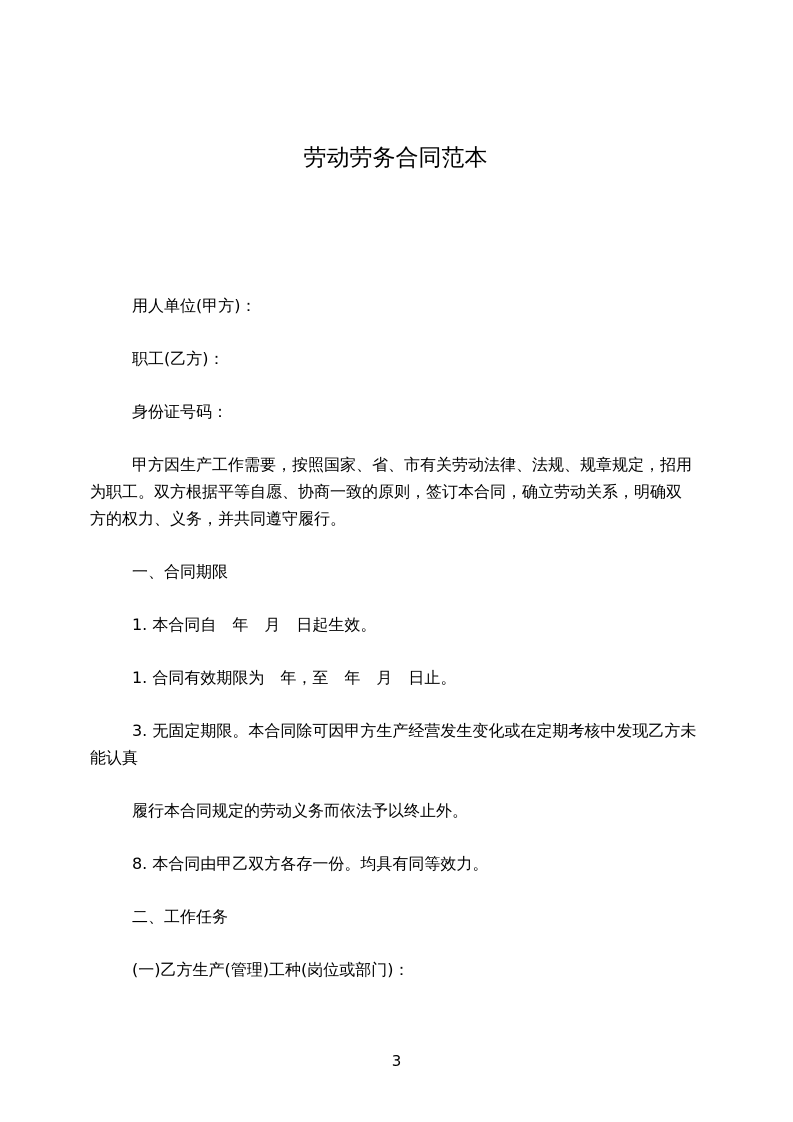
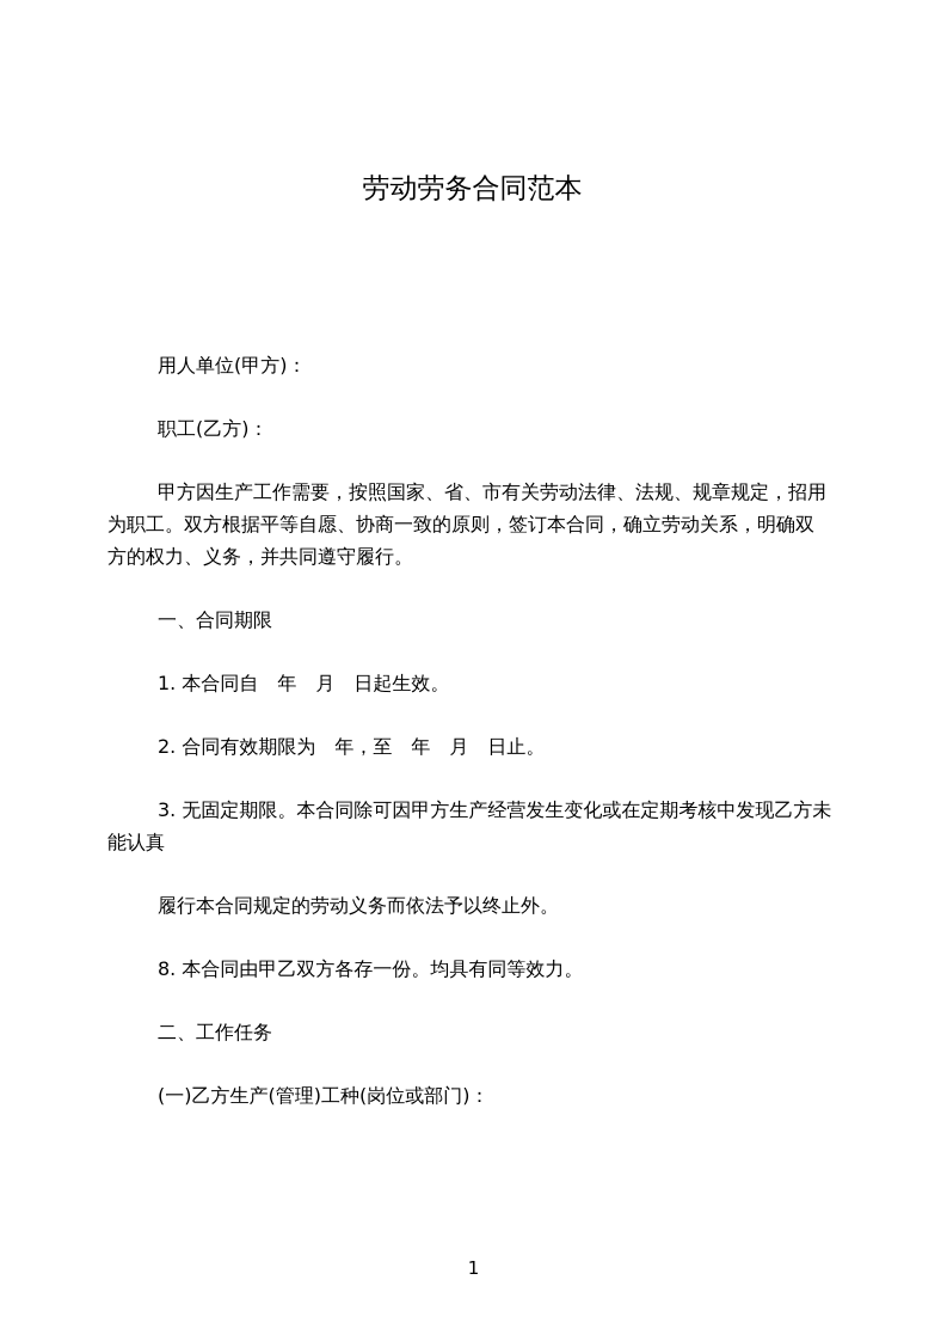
  劳动劳务合同范本
  用人单位(甲方)：
  职工(乙方)：
- 身份证号码：
  甲方因生产工作需要，按照国家、省、市有关劳动法律、法规、规章规定，招用
  为职工。双方根据平等自愿、协商一致的原则，签订本合同，确立劳动关系，明确双
  方的权力、义务，并共同遵守履行。
  一、合同期限
  1. 本合同自 年 月 日起生效。
- 1. 合同有效期限为 年，至 年 月 日止。
+ 2. 合同有效期限为 年，至 年 月 日止。
  3. 无固定期限。本合同除可因甲方生产经营发生变化或在定期考核中发现乙方未
  能认真
  履行本合同规定的劳动义务而依法予以终止外。
  8. 本合同由甲乙双方各存一份。均具有同等效力。
  二、工作任务
  (一)乙方生产(管理)工种(岗位或部门)：
- 3
+ 1
